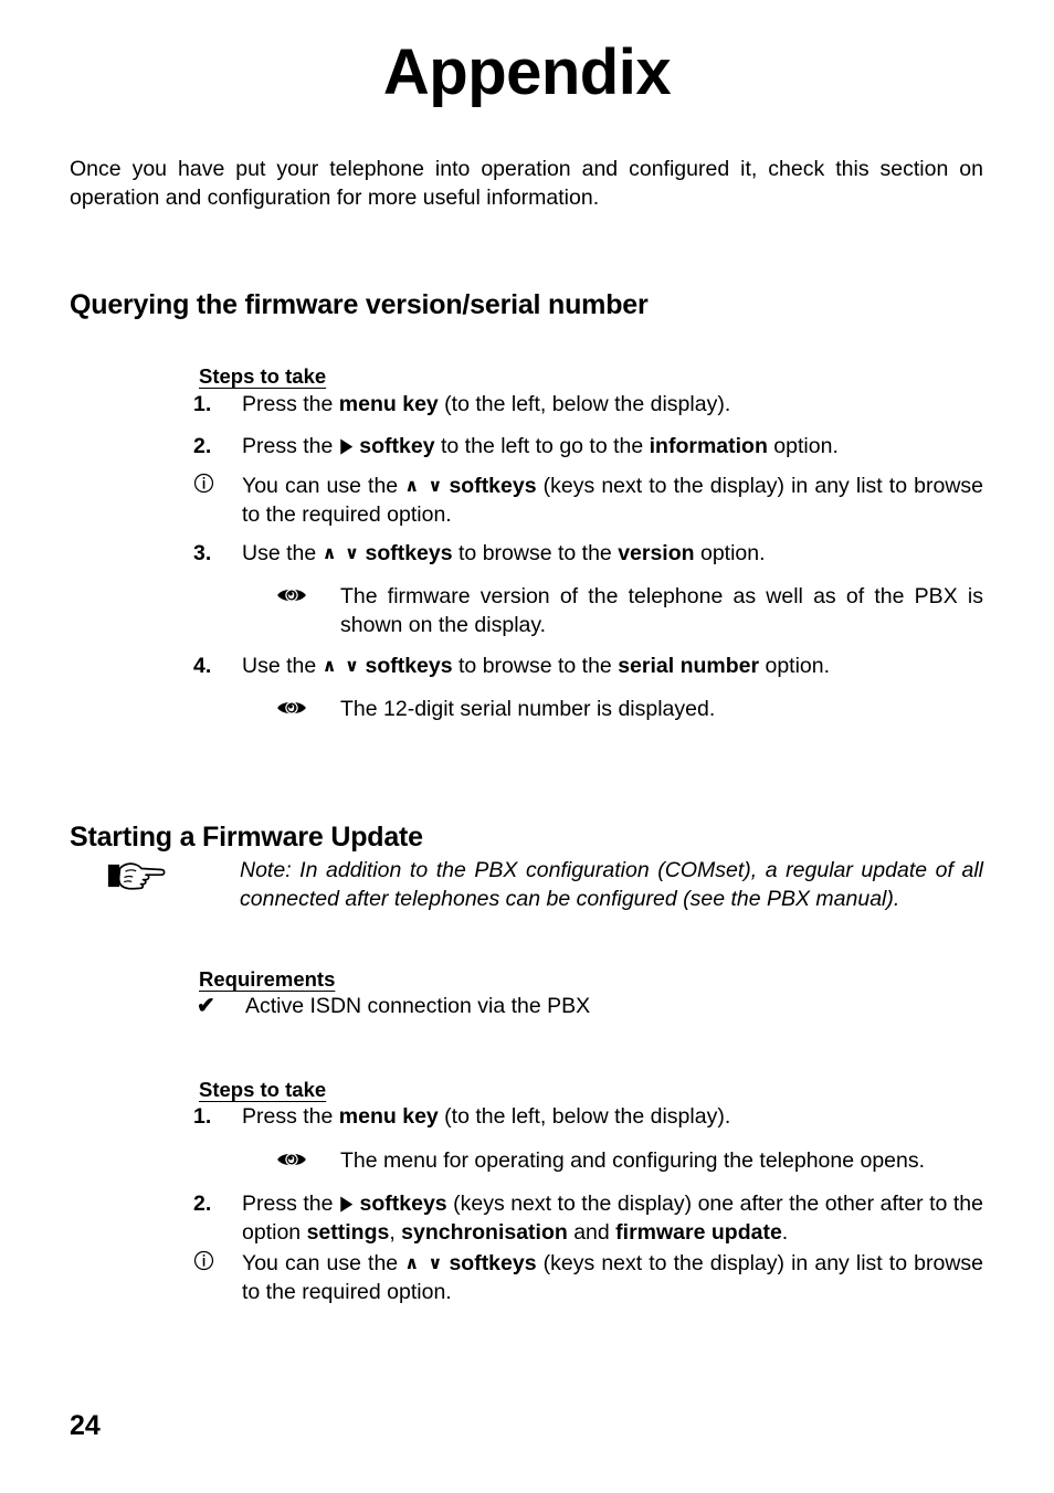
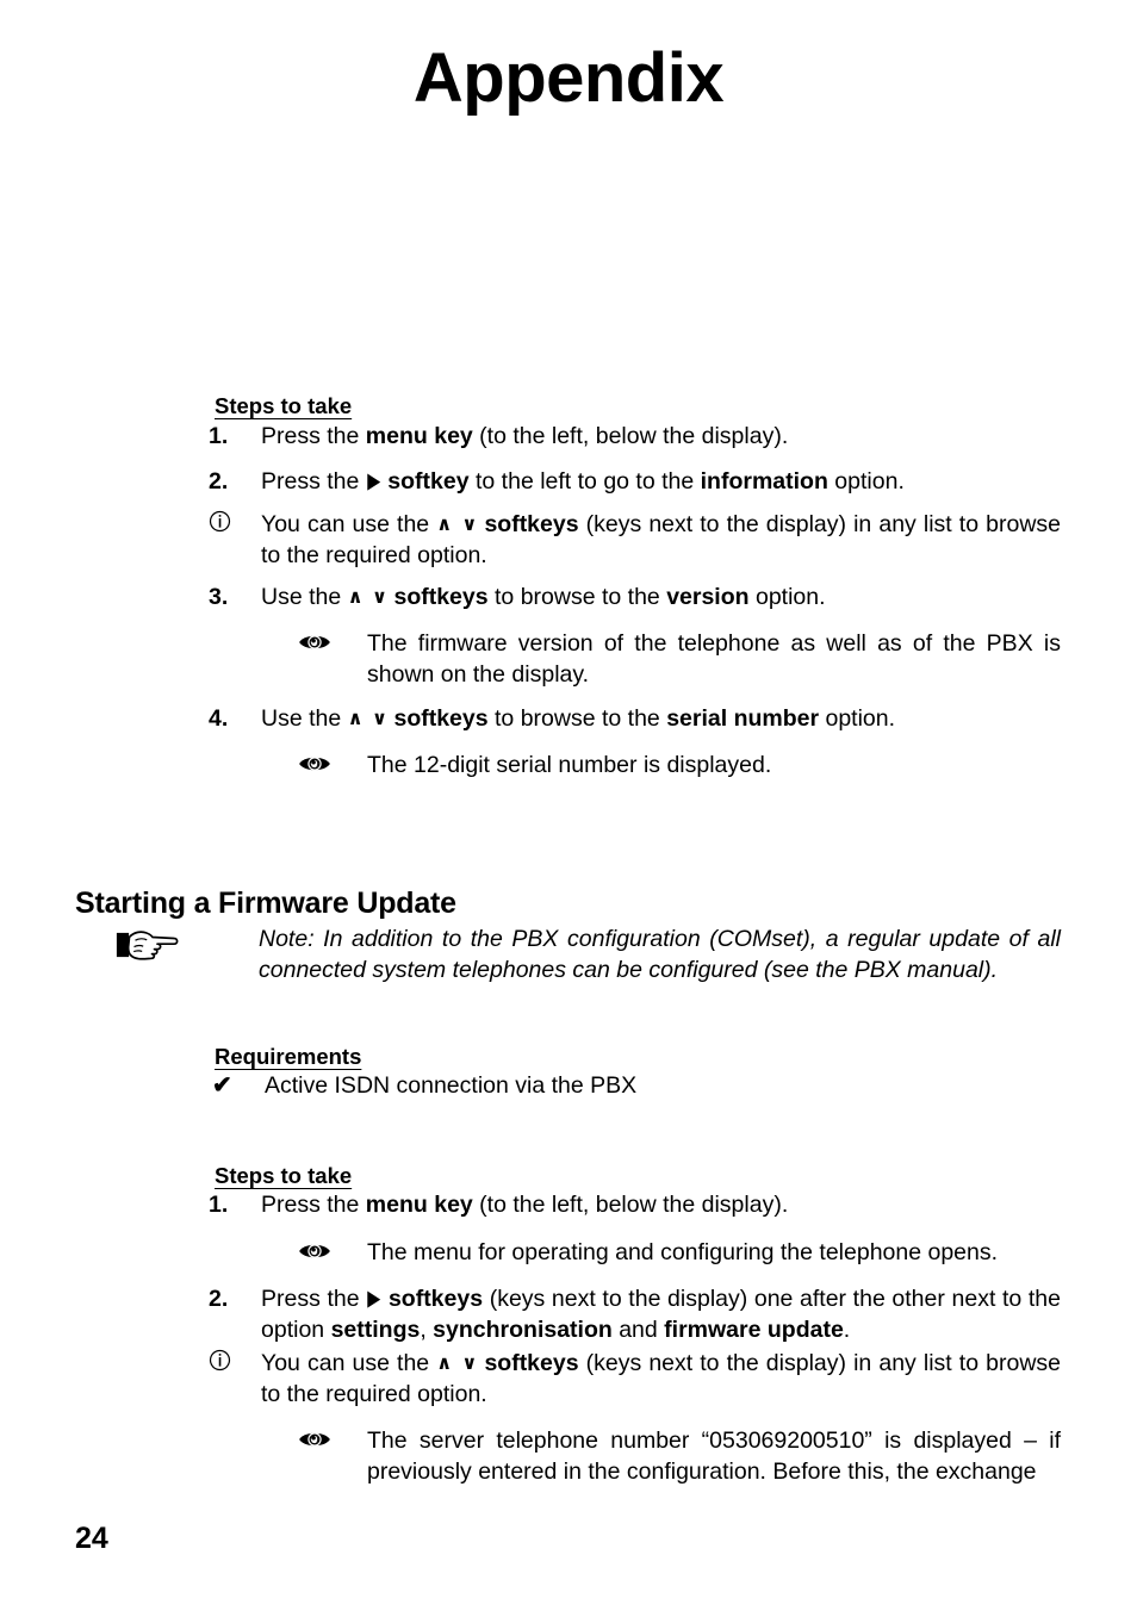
  Appendix
- Once you have put your telephone into operation and configured it, check this section on operation and configuration for more useful information.
- Querying the firmware version/serial number
  Steps to take
  1.
  Press the menu key (to the left, below the display).
  2.
  Press the ▶ softkey to the left to go to the information option.
  You can use the ∧ ∨ softkeys (keys next to the display) in any list to browse to the required option.
  3.
  Use the ∧ ∨ softkeys to browse to the version option.
  The firmware version of the telephone as well as of the PBX is shown on the display.
  4.
  Use the ∧ ∨ softkeys to browse to the serial number option.
  The 12-digit serial number is displayed.
  Starting a Firmware Update
- Note: In addition to the PBX configuration (COMset), a regular update of all connected after telephones can be configured (see the PBX manual).
+ Note: In addition to the PBX configuration (COMset), a regular update of all connected system telephones can be configured (see the PBX manual).
  Requirements
  ✔
  Active ISDN connection via the PBX
  Steps to take
  1.
  Press the menu key (to the left, below the display).
  The menu for operating and configuring the telephone opens.
  2.
- Press the ▶ softkeys (keys next to the display) one after the other after to the option settings, synchronisation and firmware update.
+ Press the ▶ softkeys (keys next to the display) one after the other next to the option settings, synchronisation and firmware update.
  You can use the ∧ ∨ softkeys (keys next to the display) in any list to browse to the required option.
+ The server telephone number “053069200510” is displayed – if previously entered in the configuration. Before this, the exchange
  24
